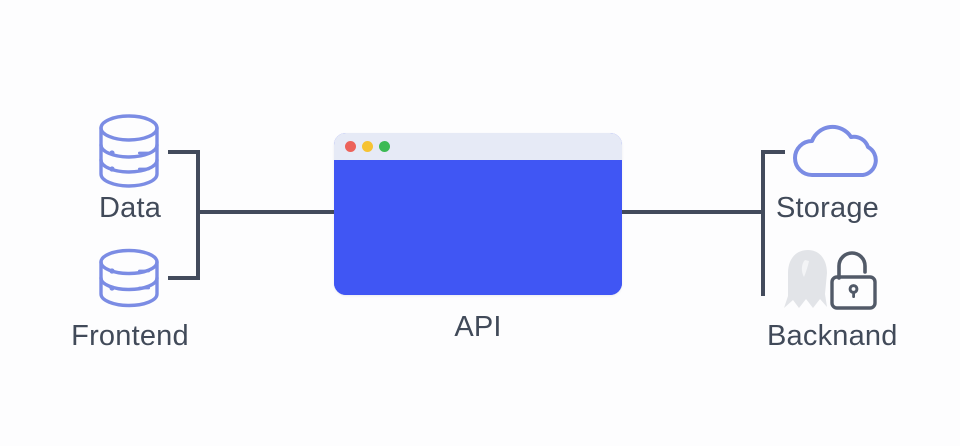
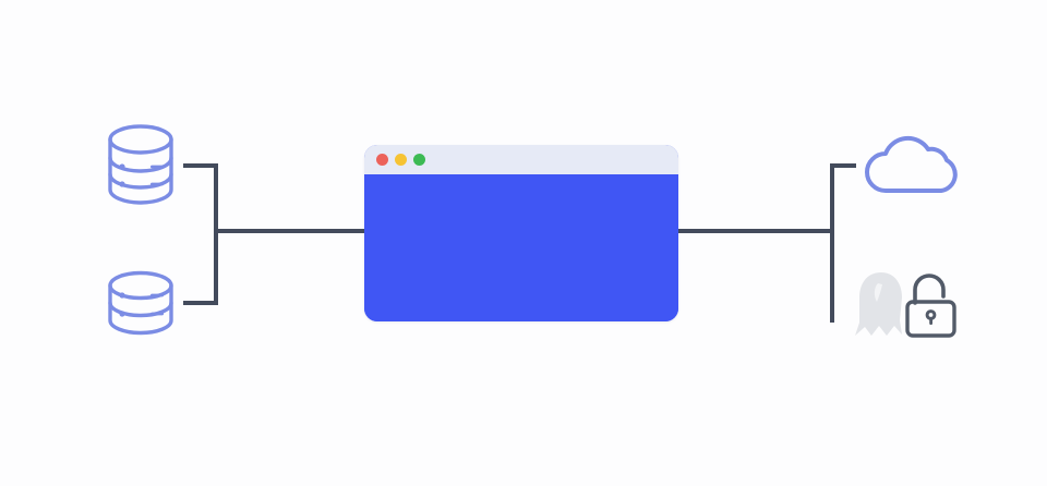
- Data
- Frontend
- API
- Storage
- Backnand
